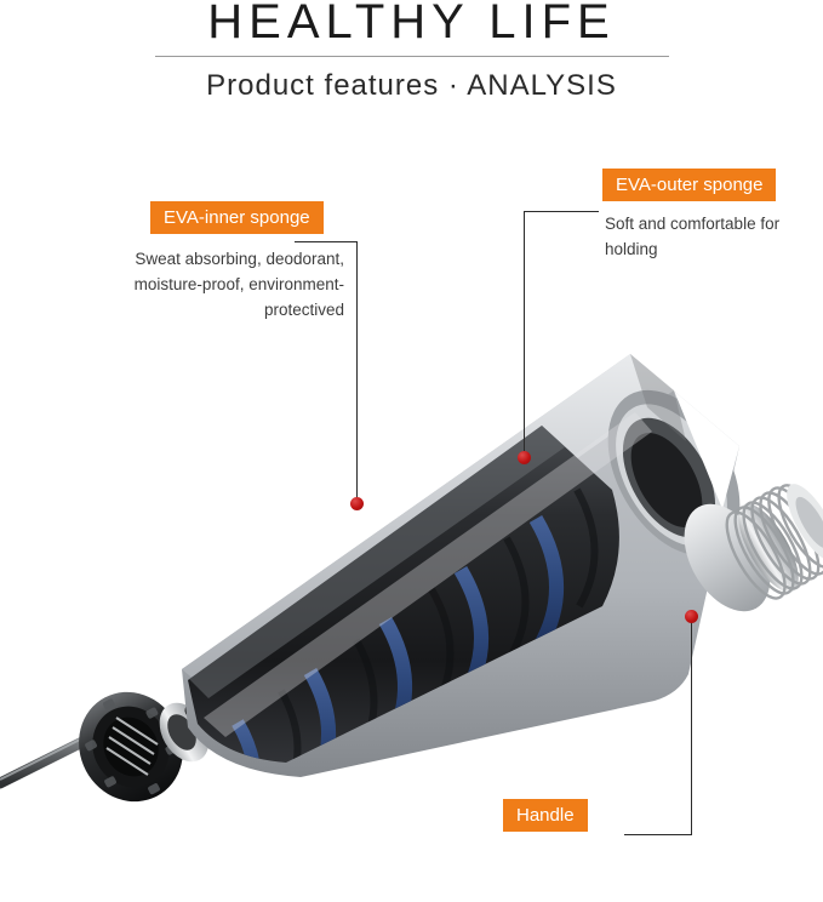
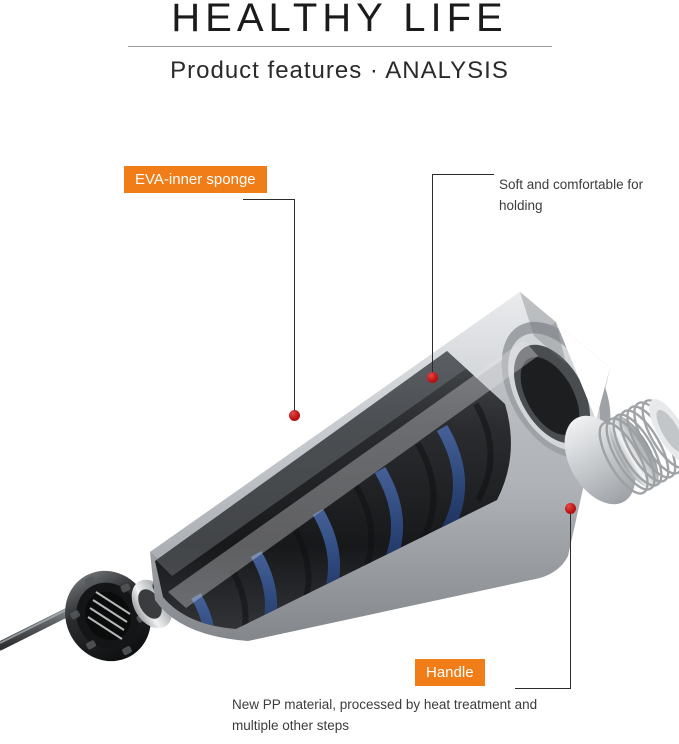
  HEALTHY LIFE
  Product features · ANALYSIS
  EVA-inner sponge
- Sweat absorbing, deodorant, moisture-proof, environment-protectived
- EVA-outer sponge
  Soft and comfortable for holding
  Handle
+ New PP material, processed by heat treatment and multiple other steps
